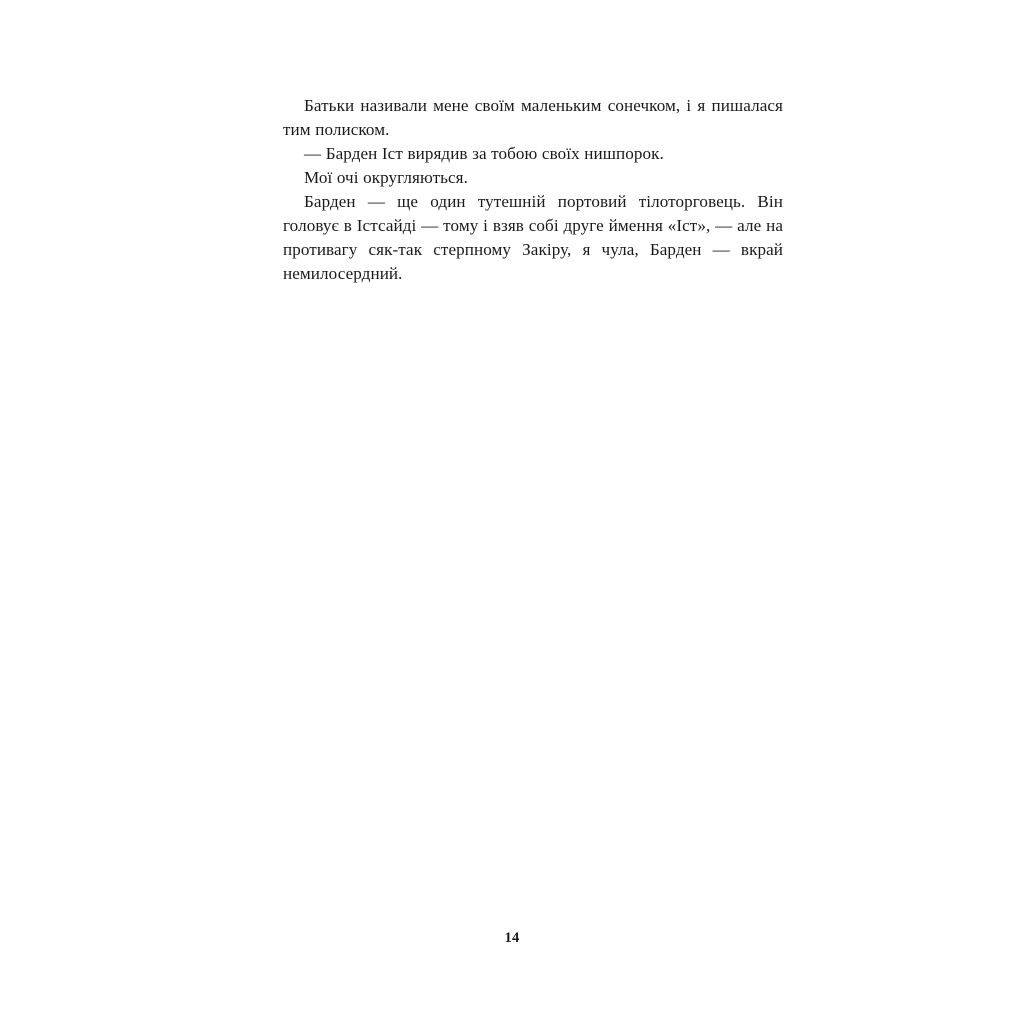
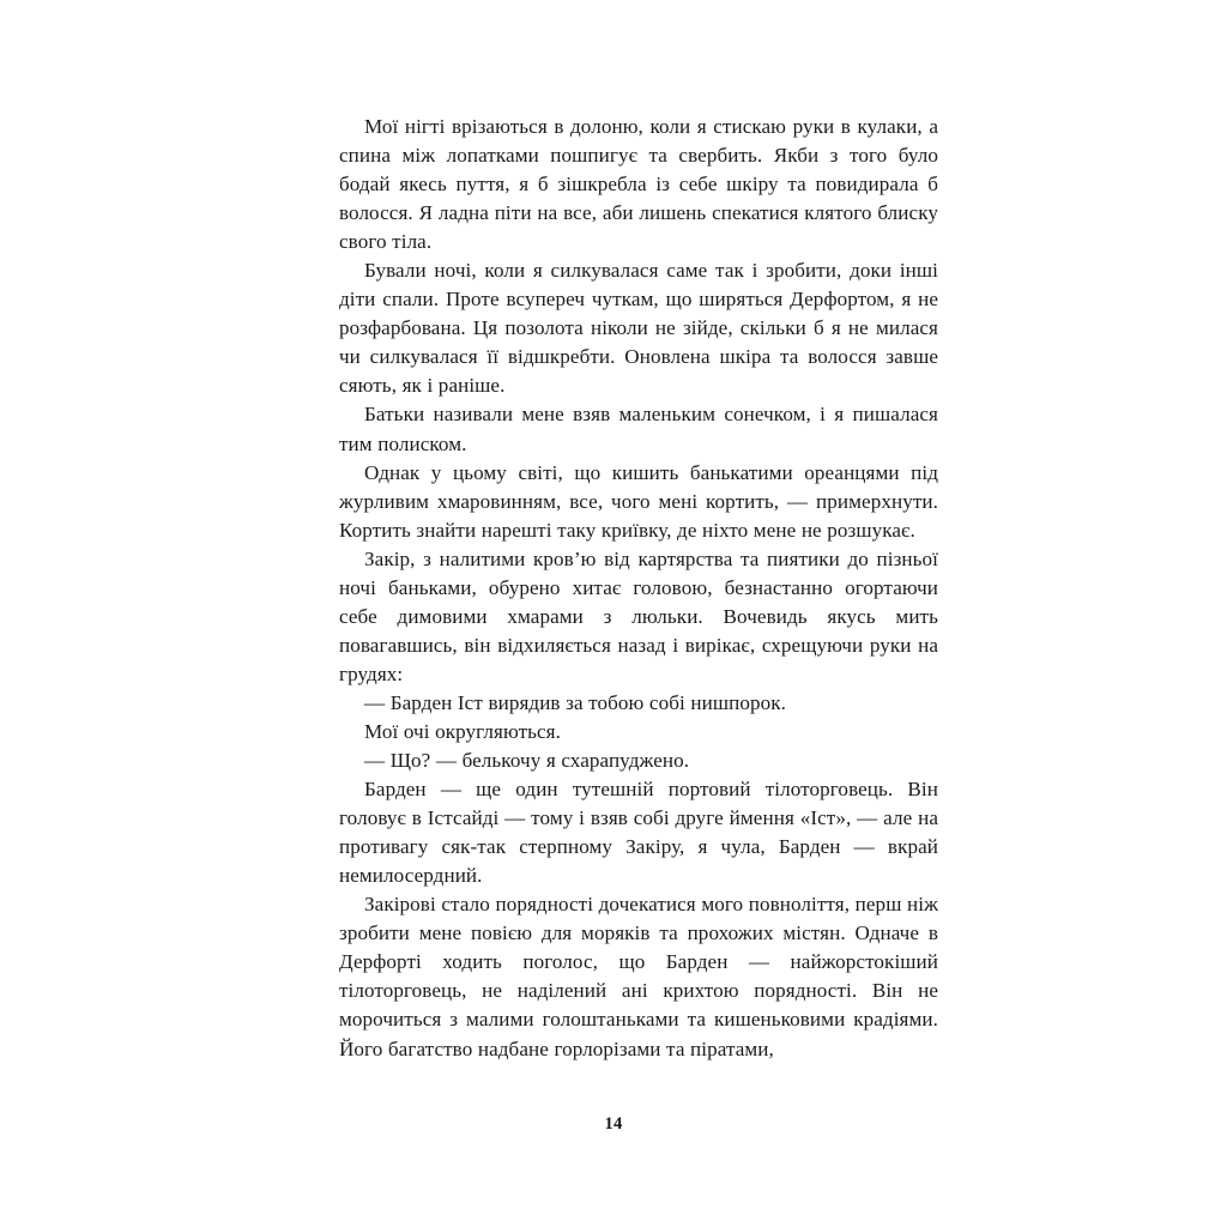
+ Мої нігті врізаються в долоню, коли я стискаю руки в кулаки, а спина між лопатками пошпигує та свербить. Якби з того було бодай якесь пуття, я б зішкребла із себе шкіру та повидирала б волосся. Я ладна піти на все, аби лишень спекатися клятого блиску свого тіла.
+ Бували ночі, коли я силкувалася саме так і зробити, доки інші діти спали. Проте всупереч чуткам, що ширяться Дерфортом, я не розфарбована. Ця позолота ніколи не зійде, скільки б я не милася чи силкувалася її відшкребти. Оновлена шкіра та волосся завше сяють, як і раніше.
- Батьки називали мене своїм маленьким сонечком, і я пишалася тим полиском.
+ Батьки називали мене взяв маленьким сонечком, і я пишалася тим полиском.
+ Однак у цьому світі, що кишить банькатими ореанцями під журливим хмаровинням, все, чого мені кортить, — примерхнути. Кортить знайти нарешті таку криївку, де ніхто мене не розшукає.
+ Закір, з налитими кров’ю від картярства та пиятики до пізньої ночі баньками, обурено хитає головою, безнастанно огортаючи себе димовими хмарами з люльки. Вочевидь якусь мить повагавшись, він відхиляється назад і вирікає, схрещуючи руки на грудях:
- — Барден Іст вирядив за тобою своїх нишпорок.
+ — Барден Іст вирядив за тобою собі нишпорок.
  Мої очі округляються.
+ — Що? — белькочу я схарапуджено.
  Барден — ще один тутешній портовий тілоторговець. Він головує в Істсайді — тому і взяв собі друге ймення «Іст», — але на противагу сяк-так стерпному Закіру, я чула, Барден — вкрай немилосердний.
+ Закірові стало порядності дочекатися мого повноліття, перш ніж зробити мене повією для моряків та прохожих містян. Одначе в Дерфорті ходить поголос, що Барден — найжорстокіший тілоторговець, не наділений ані крихтою порядності. Він не морочиться з малими голоштаньками та кишеньковими крадіями. Його багатство надбане горлорізами та піратами,
  14
